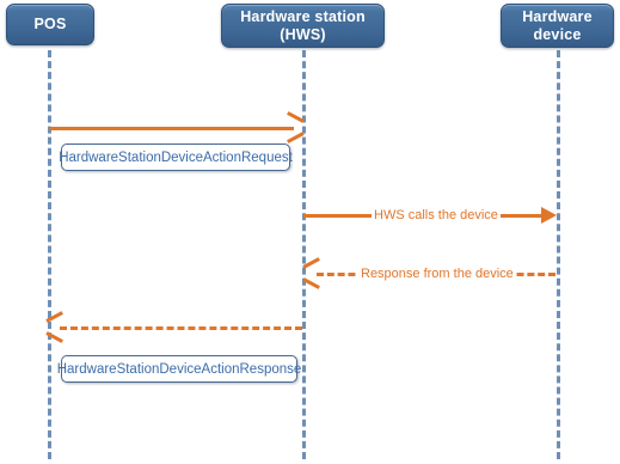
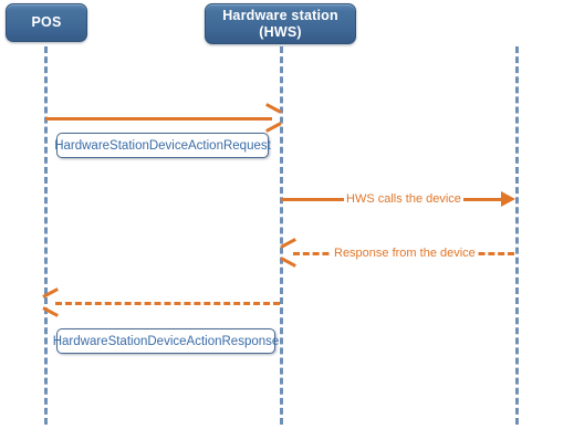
  POS
  Hardware station
  (HWS)
- Hardware
- device
  HardwareStationDeviceActionRequest
  HWS calls the device
  Response from the device
  HardwareStationDeviceActionResponse
